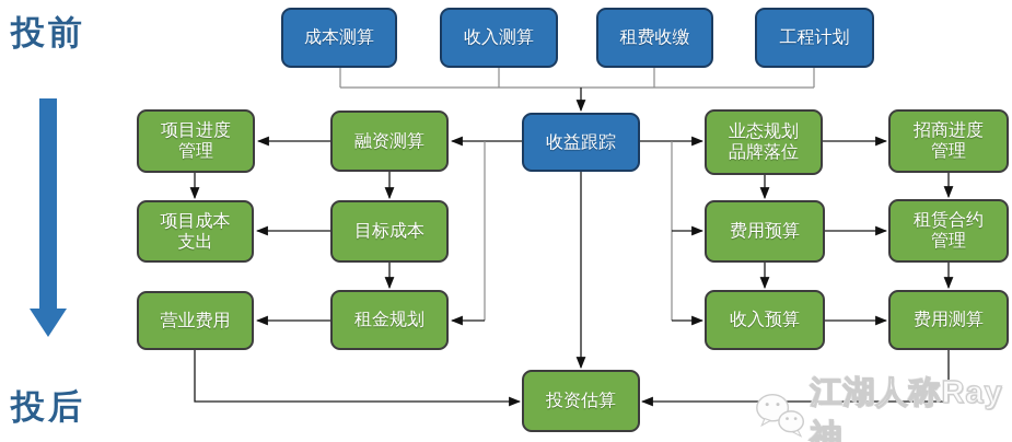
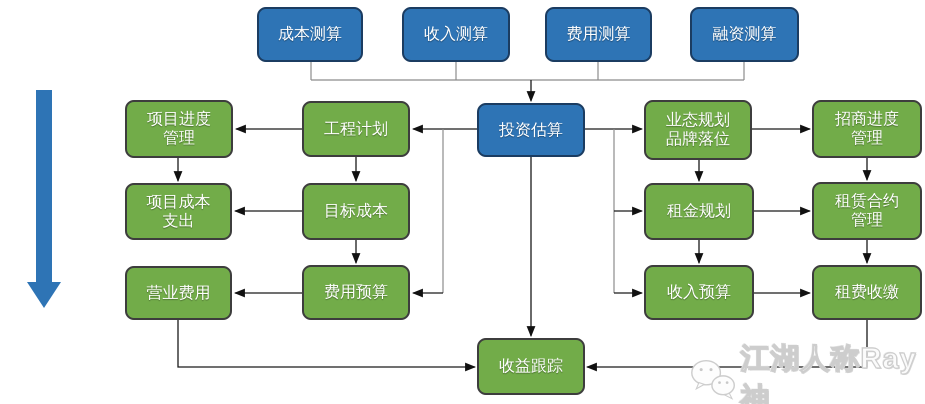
- 投前
- 投后
  成本测算
  收入测算
- 租费收缴
+ 费用测算
- 工程计划
+ 融资测算
- 收益跟踪
+ 投资估算
  项目进度
  管理
- 融资测算
+ 工程计划
  项目成本
  支出
  目标成本
  营业费用
- 租金规划
+ 费用预算
  业态规划
  品牌落位
  招商进度
  管理
- 费用预算
+ 租金规划
  租赁合约
  管理
  收入预算
- 费用测算
+ 租费收缴
- 投资估算
+ 收益跟踪
  江湖人称Ray神
